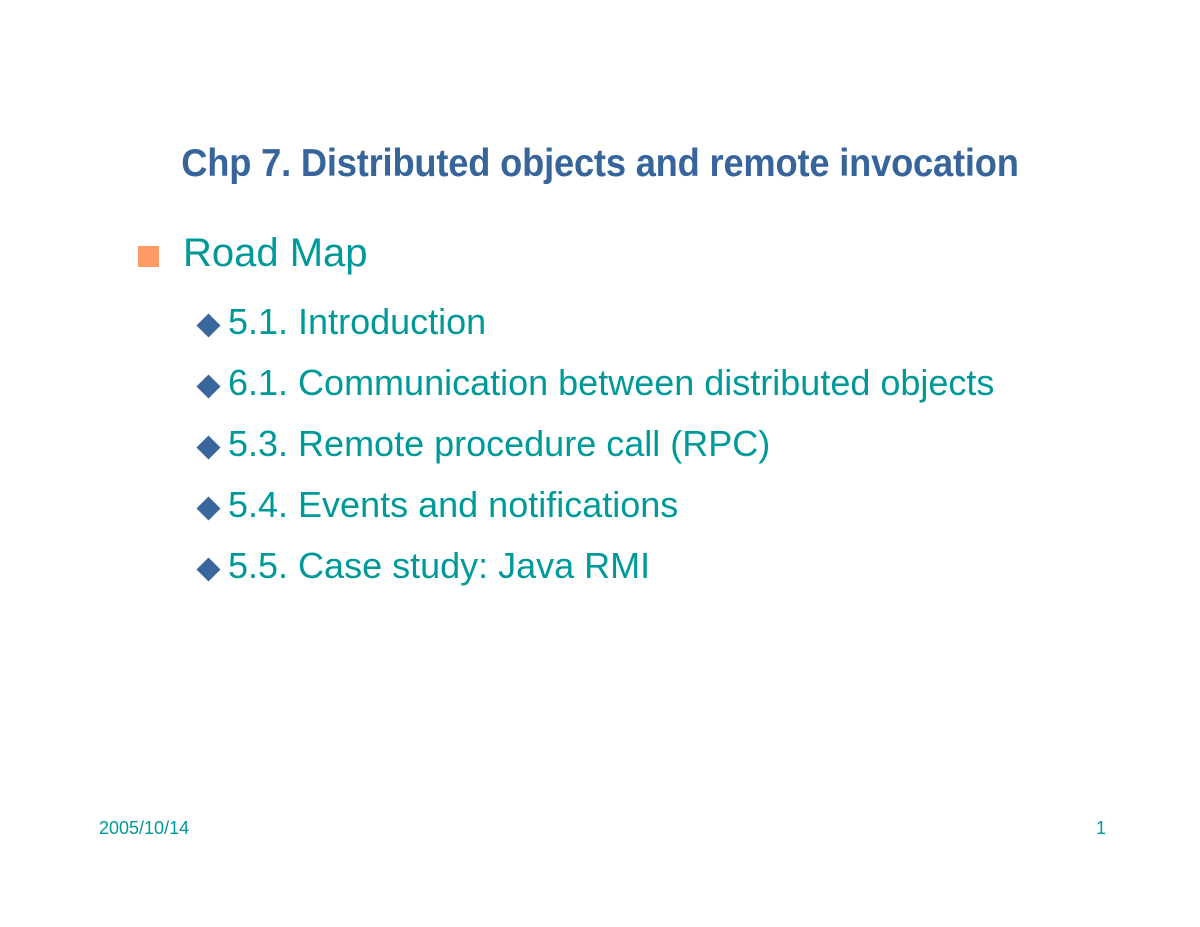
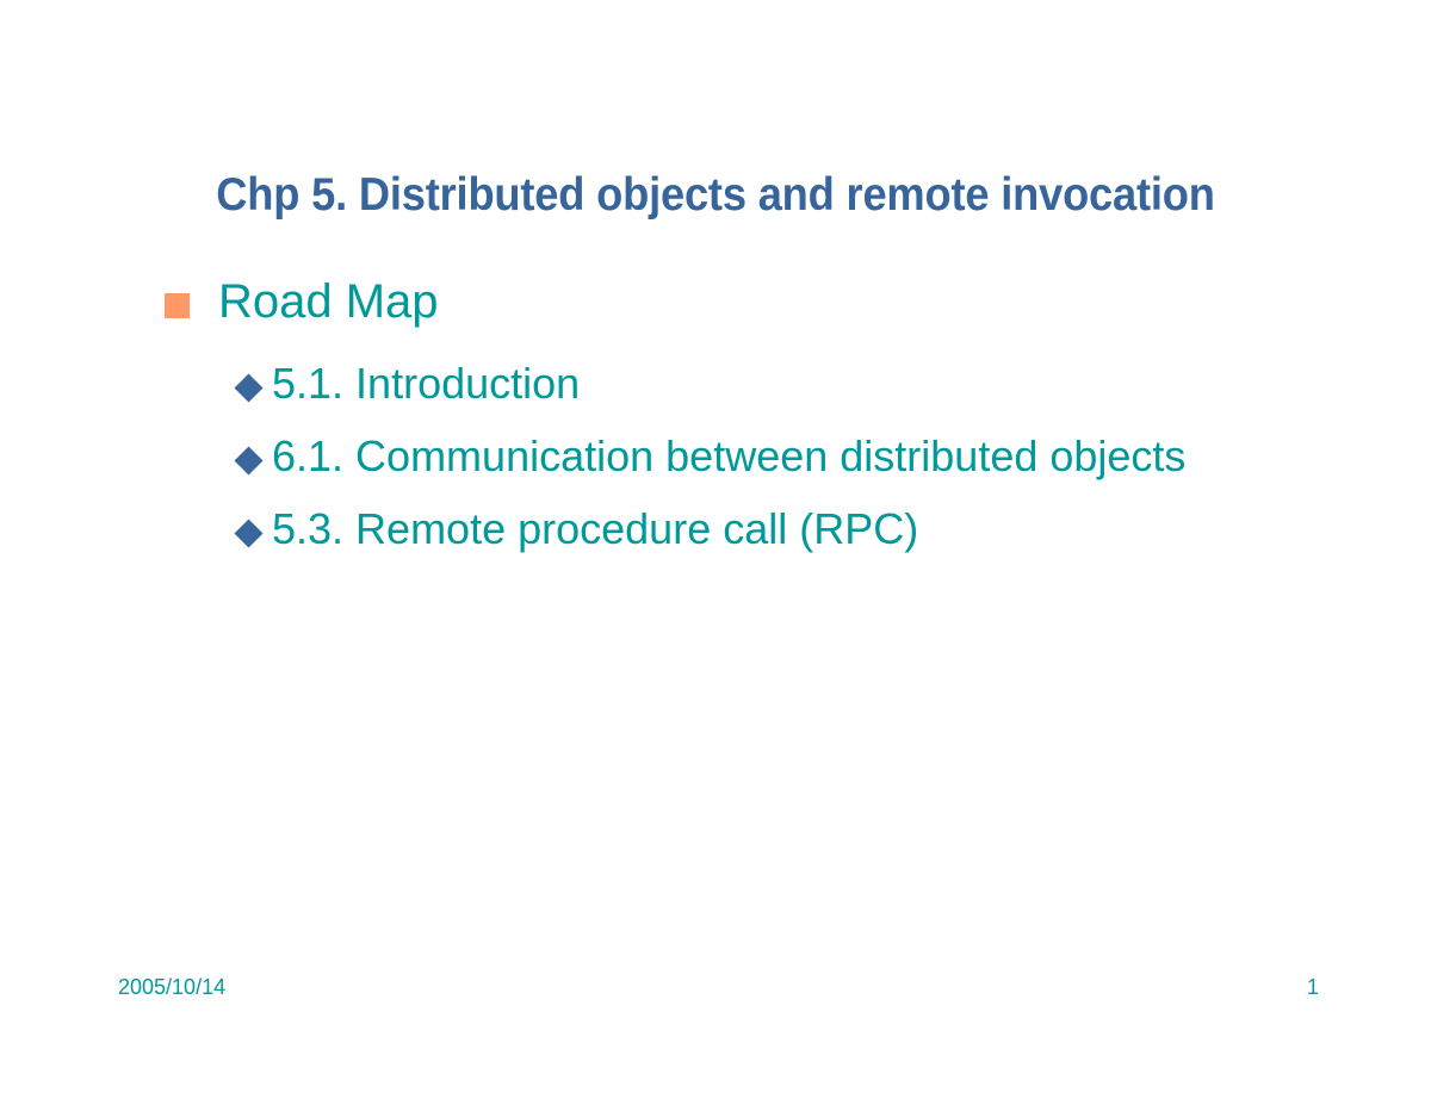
- Chp 7. Distributed objects and remote invocation
+ Chp 5. Distributed objects and remote invocation
  Road Map
  5.1. Introduction
  6.1. Communication between distributed objects
  5.3. Remote procedure call (RPC)
- 5.4. Events and notifications
- 5.5. Case study: Java RMI
  2005/10/14
  1
